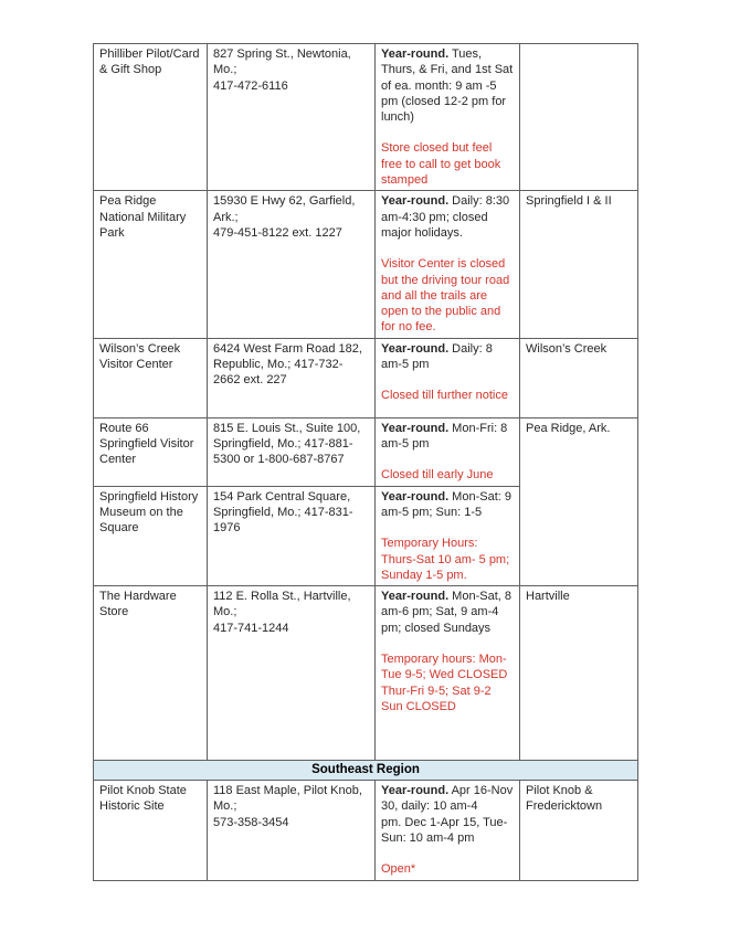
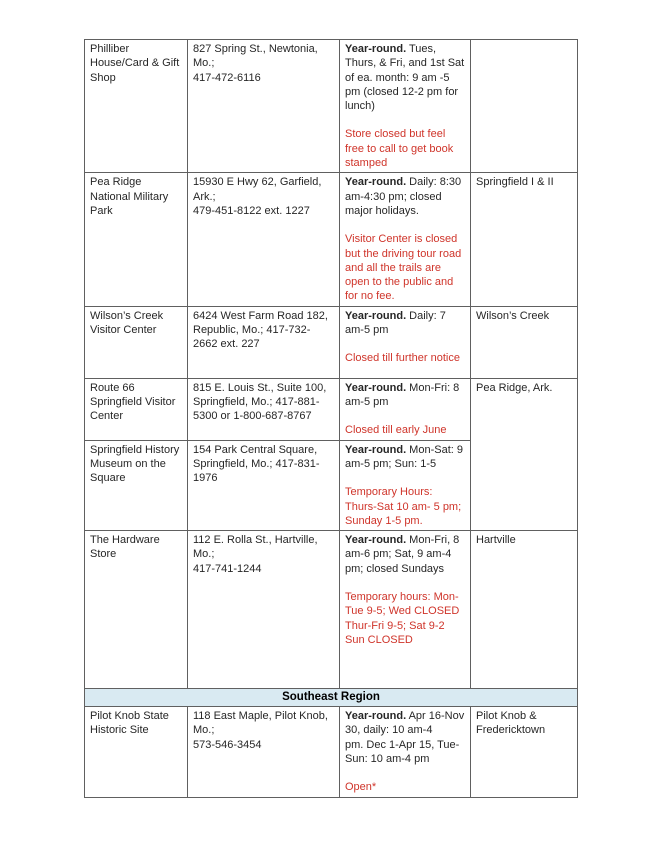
- Philliber Pilot/Card & Gift Shop	827 Spring St., Newtonia, Mo.; 417-472-6116	Year-round. Tues, Thurs, & Fri, and 1st Sat of ea. month: 9 am -5 pm (closed 12-2 pm for lunch) Store closed but feel free to call to get book stamped
+ Philliber House/Card & Gift Shop	827 Spring St., Newtonia, Mo.; 417-472-6116	Year-round. Tues, Thurs, & Fri, and 1st Sat of ea. month: 9 am -5 pm (closed 12-2 pm for lunch) Store closed but feel free to call to get book stamped
  Pea Ridge National Military Park	15930 E Hwy 62, Garfield, Ark.; 479-451-8122 ext. 1227	Year-round. Daily: 8:30 am-4:30 pm; closed major holidays. Visitor Center is closed but the driving tour road and all the trails are open to the public and for no fee.	Springfield I & II
- Wilson’s Creek Visitor Center	6424 West Farm Road 182, Republic, Mo.; 417-732-2662 ext. 227	Year-round. Daily: 8 am-5 pm Closed till further notice	Wilson’s Creek
+ Wilson’s Creek Visitor Center	6424 West Farm Road 182, Republic, Mo.; 417-732-2662 ext. 227	Year-round. Daily: 7 am-5 pm Closed till further notice	Wilson’s Creek
  Route 66 Springfield Visitor Center	815 E. Louis St., Suite 100, Springfield, Mo.; 417-881-5300 or 1-800-687-8767	Year-round. Mon-Fri: 8 am-5 pm Closed till early June	Pea Ridge, Ark.
  Springfield History Museum on the Square	154 Park Central Square, Springfield, Mo.; 417-831-1976	Year-round. Mon-Sat: 9 am-5 pm; Sun: 1-5 Temporary Hours: Thurs-Sat 10 am- 5 pm; Sunday 1-5 pm.
- The Hardware Store	112 E. Rolla St., Hartville, Mo.; 417-741-1244	Year-round. Mon-Sat, 8 am-6 pm; Sat, 9 am-4 pm; closed Sundays Temporary hours: Mon-Tue 9-5; Wed CLOSED Thur-Fri 9-5; Sat 9-2 Sun CLOSED	Hartville
+ The Hardware Store	112 E. Rolla St., Hartville, Mo.; 417-741-1244	Year-round. Mon-Fri, 8 am-6 pm; Sat, 9 am-4 pm; closed Sundays Temporary hours: Mon-Tue 9-5; Wed CLOSED Thur-Fri 9-5; Sat 9-2 Sun CLOSED	Hartville
  Southeast Region
- Pilot Knob State Historic Site	118 East Maple, Pilot Knob, Mo.; 573-358-3454	Year-round. Apr 16-Nov 30, daily: 10 am-4 pm. Dec 1-Apr 15, Tue-Sun: 10 am-4 pm Open*	Pilot Knob & Fredericktown
+ Pilot Knob State Historic Site	118 East Maple, Pilot Knob, Mo.; 573-546-3454	Year-round. Apr 16-Nov 30, daily: 10 am-4 pm. Dec 1-Apr 15, Tue-Sun: 10 am-4 pm Open*	Pilot Knob & Fredericktown
